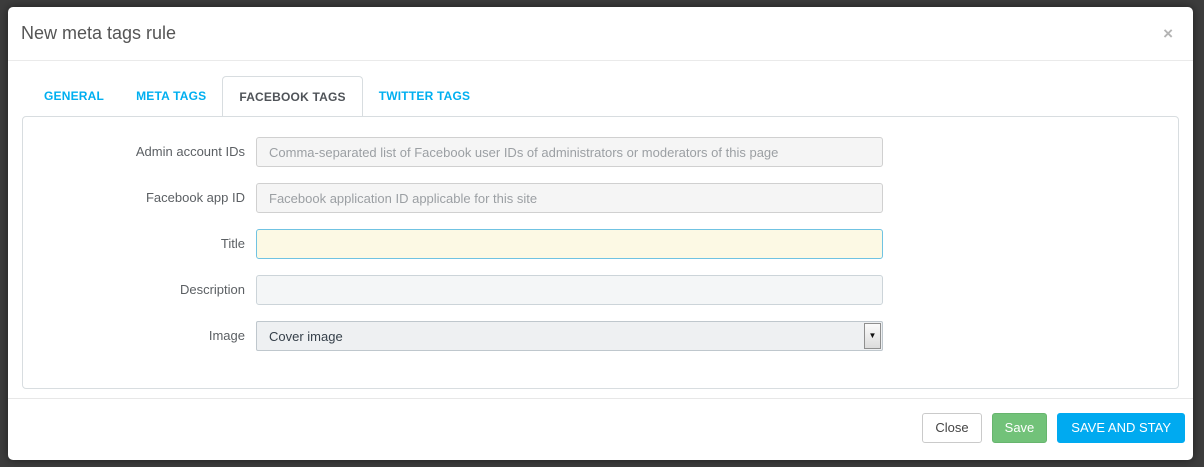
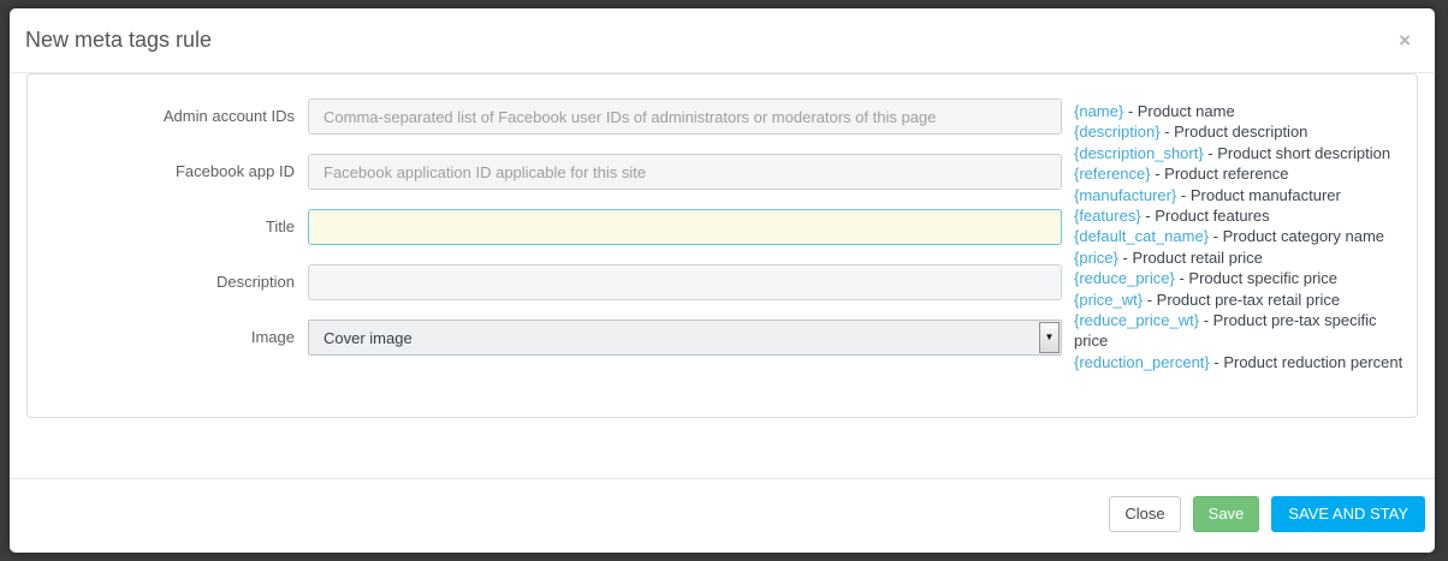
  New meta tags rule
  ×
- GENERAL
- META TAGS
- FACEBOOK TAGS
- TWITTER TAGS
  Admin account IDs
  Comma-separated list of Facebook user IDs of administrators or moderators of this page
  Facebook app ID
  Facebook application ID applicable for this site
  Title
  Description
  Image
  Cover image
  ▼
+ {name} - Product name
+ {description} - Product description
+ {description_short} - Product short description
+ {reference} - Product reference
+ {manufacturer} - Product manufacturer
+ {features} - Product features
+ {default_cat_name} - Product category name
+ {price} - Product retail price
+ {reduce_price} - Product specific price
+ {price_wt} - Product pre-tax retail price
+ {reduce_price_wt} - Product pre-tax specific price
+ {reduction_percent} - Product reduction percent
  Close
  Save
  SAVE AND STAY
